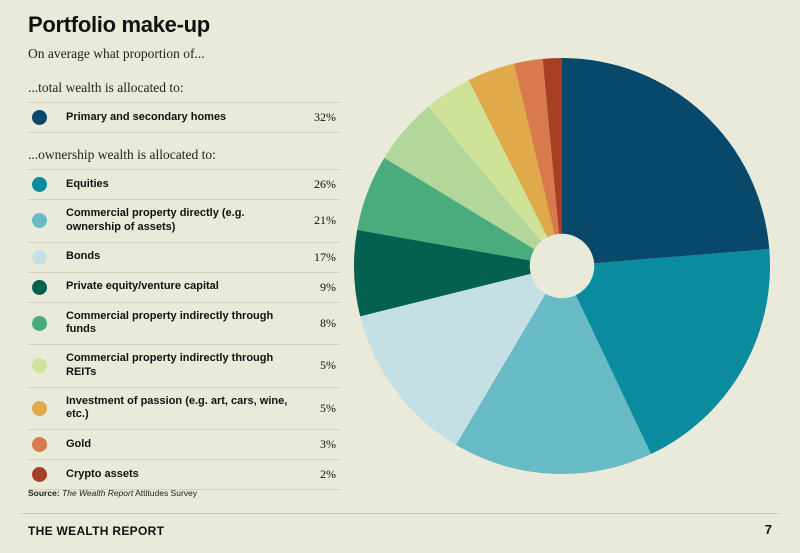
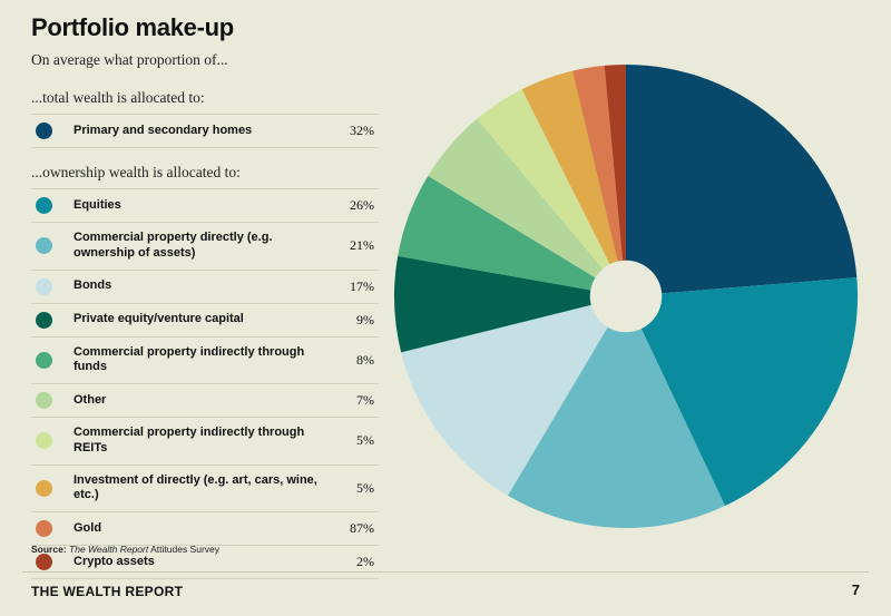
  Portfolio make-up
  On average what proportion of...
  ...total wealth is allocated to:
  	Primary and secondary homes	32%
  ...ownership wealth is allocated to:
  	Equities	26%
  	Commercial property directly (e.g. ownership of assets)	21%
  	Bonds	17%
  	Private equity/venture capital	9%
  	Commercial property indirectly through funds	8%
+ 	Other	7%
  	Commercial property indirectly through REITs	5%
- 	Investment of passion (e.g. art, cars, wine, etc.)	5%
+ 	Investment of directly (e.g. art, cars, wine, etc.)	5%
- 	Gold	3%
+ 	Gold	87%
  	Crypto assets	2%
  Source: The Wealth Report Attitudes Survey
  THE WEALTH REPORT
  7
